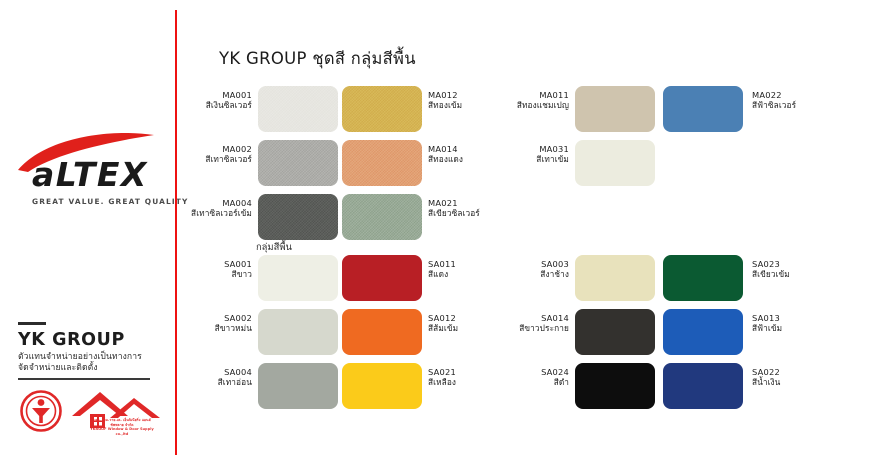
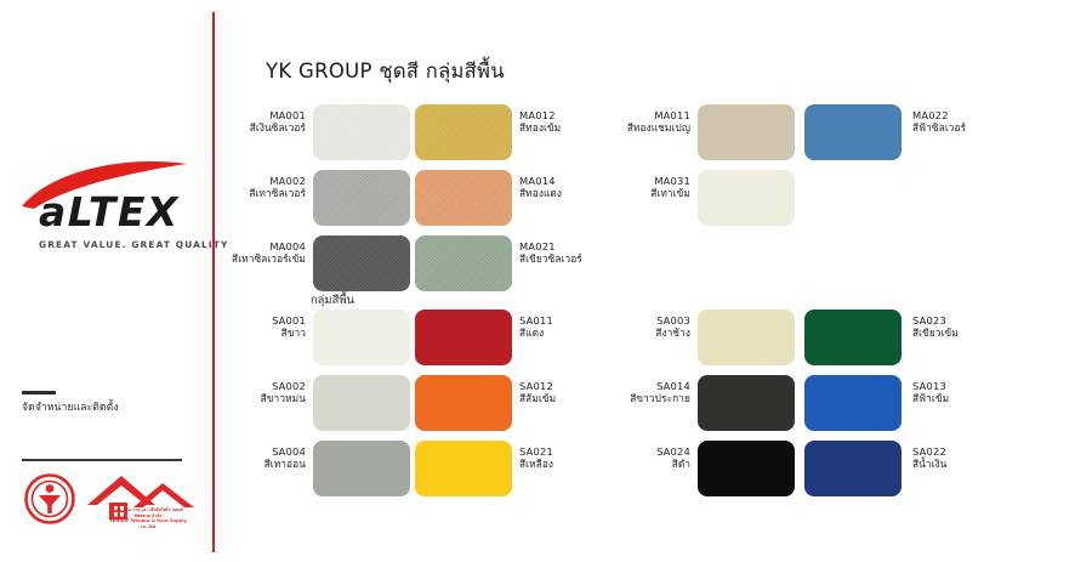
  aLTEX
  GREAT VALUE. GREAT QUALITY
- YK GROUP
- ตัวแทนจำหน่ายอย่างเป็นทางการ
  จัดจำหน่ายและติดตั้ง
  YK GROUP ชุดสี กลุ่มสีพื้น
  กลุ่มสีพื้น
  MA001
  สีเงินซิลเวอร์
  MA002
  สีเทาซิลเวอร์
  MA004
  สีเทาซิลเวอร์เข้ม
  MA012
  สีทองเข้ม
  MA014
  สีทองแดง
  MA021
  สีเขียวซิลเวอร์
  MA011
  สีทองแชมเปญ
  MA031
  สีเทาเข้ม
  MA022
  สีฟ้าซิลเวอร์
  SA001
  สีขาว
  SA002
  สีขาวหม่น
  SA004
  สีเทาอ่อน
  SA011
  สีแดง
  SA012
  สีส้มเข้ม
  SA021
  สีเหลือง
  SA003
  สีงาช้าง
  SA014
  สีขาวประกาย
  SA024
  สีดำ
  SA023
  สีเขียวเข้ม
  SA013
  สีฟ้าเข้ม
  SA022
  สีน้ำเงิน
